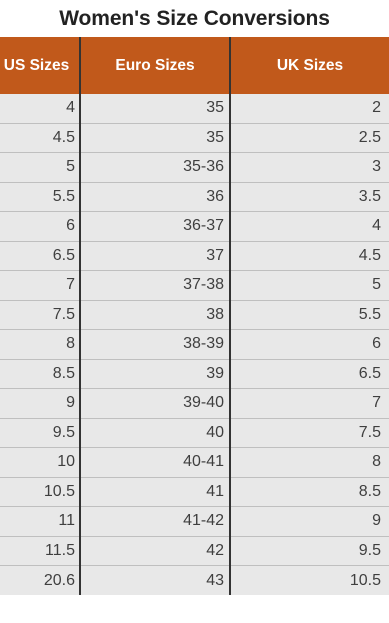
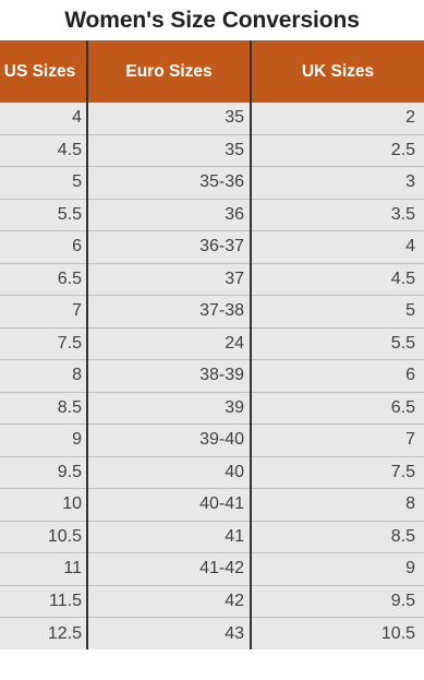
  Women's Size Conversions
  US Sizes	Euro Sizes	UK Sizes
  4	35	2
  4.5	35	2.5
  5	35-36	3
  5.5	36	3.5
  6	36-37	4
  6.5	37	4.5
  7	37-38	5
- 7.5	38	5.5
+ 7.5	24	5.5
  8	38-39	6
  8.5	39	6.5
  9	39-40	7
  9.5	40	7.5
  10	40-41	8
  10.5	41	8.5
  11	41-42	9
  11.5	42	9.5
- 20.6	43	10.5
+ 12.5	43	10.5
